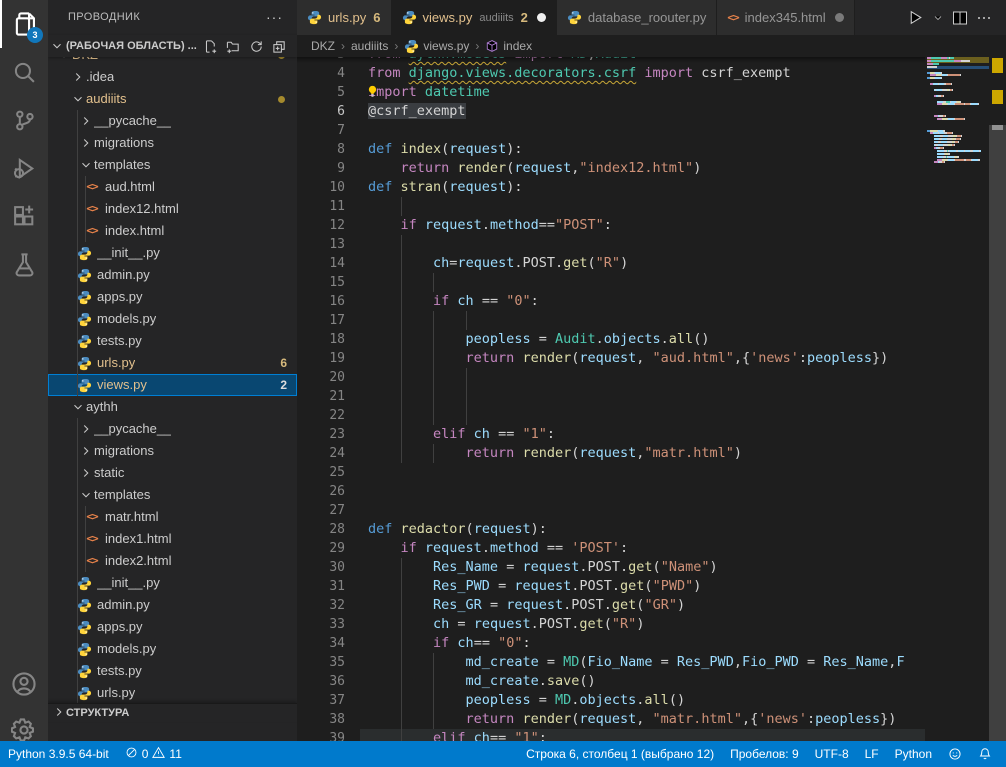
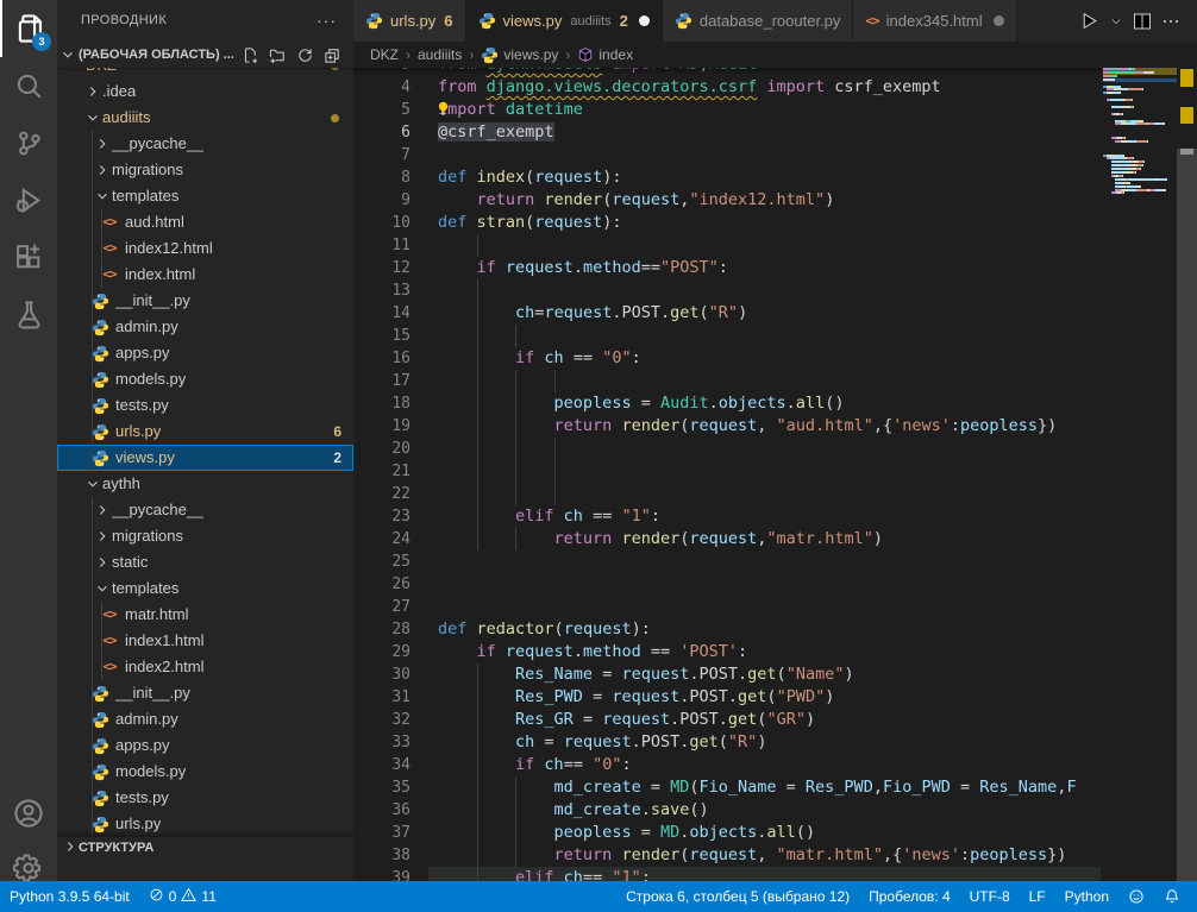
  3
  ПРОВОДНИК
  ···
  (РАБОЧАЯ ОБЛАСТЬ) ...
  .idea
  audiiits
  __pycache__
  migrations
  templates
  <>
  aud.html
  <>
  index12.html
  <>
  index.html
  __init__.py
  admin.py
  apps.py
  models.py
  tests.py
  urls.py
  6
  views.py
  2
  aythh
  __pycache__
  migrations
  static
  templates
  <>
  matr.html
  <>
  index1.html
  <>
  index2.html
  __init__.py
  admin.py
  apps.py
  models.py
  tests.py
  urls.py
  СТРУКТУРА
  urls.py
  6
  views.py
  audiiits
  2
  database_roouter.py
  <>
  index345.html
  DKZ
  ›
  audiiits
  ›
  views.py
  ›
  index
  4
  from django.views.decorators.csrf import csrf_exempt
  5
  mport datetime
  6
  @csrf_exempt
  7
  8
  def index(request):
  9
  return render(request,"index12.html")
  10
  def stran(request):
  11
  12
  if request.method=="POST":
  13
  14
  ch=request.POST.get("R")
  15
  16
  if ch == "0":
  17
  18
  peopless = Audit.objects.all()
  19
  return render(request, "aud.html",{'news':peopless})
  20
  21
  22
  23
  elif ch == "1":
  24
  return render(request,"matr.html")
  25
  26
  27
  28
  def redactor(request):
  29
  if request.method == 'POST':
  30
  Res_Name = request.POST.get("Name")
  31
  Res_PWD = request.POST.get("PWD")
  32
  Res_GR = request.POST.get("GR")
  33
  ch = request.POST.get("R")
  34
  if ch== "0":
  35
  md_create = MD(Fio_Name = Res_PWD,Fio_PWD = Res_Name,F
  36
  md_create.save()
  37
  peopless = MD.objects.all()
  38
  return render(request, "matr.html",{'news':peopless})
  39
  elif ch== "1":
  Python 3.9.5 64-bit
  0
  11
- Строка 6, столбец 1 (выбрано 12)
+ Строка 6, столбец 5 (выбрано 12)
- Пробелов: 9
+ Пробелов: 4
  UTF-8
  LF
  Python
